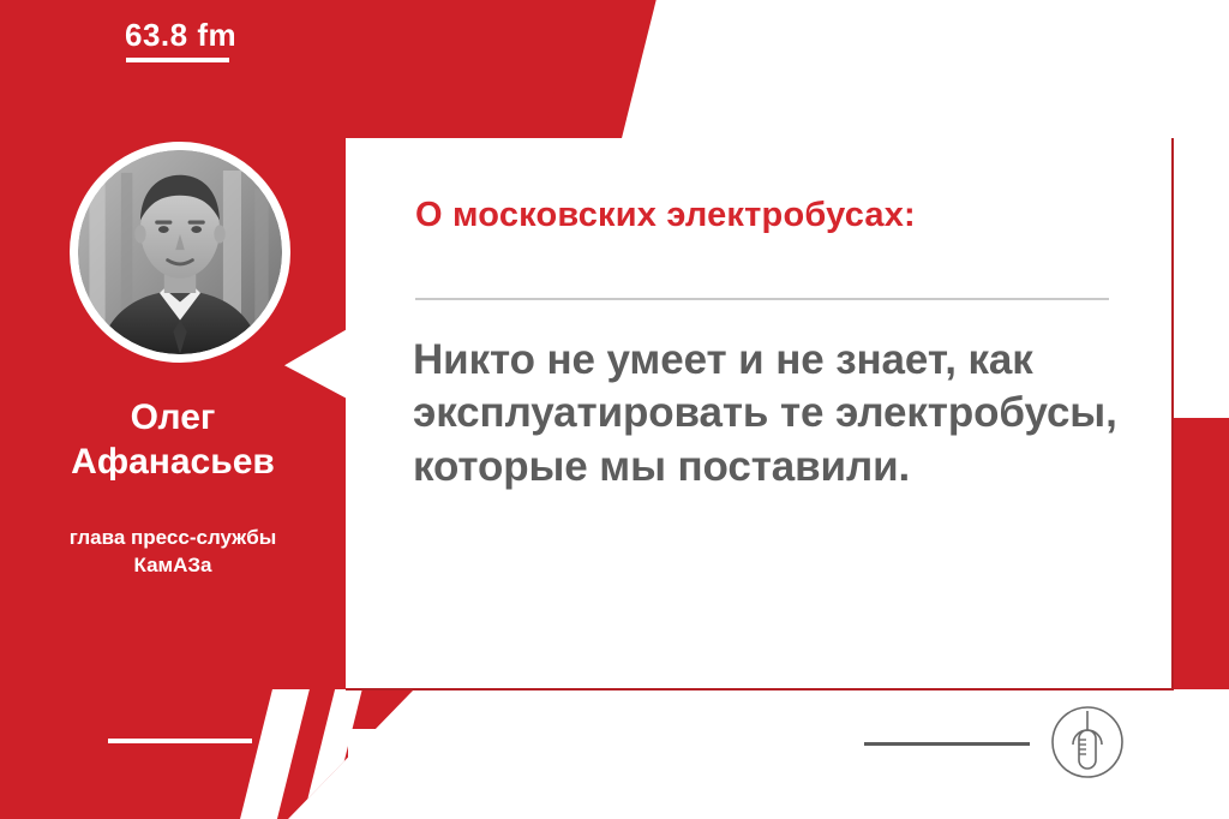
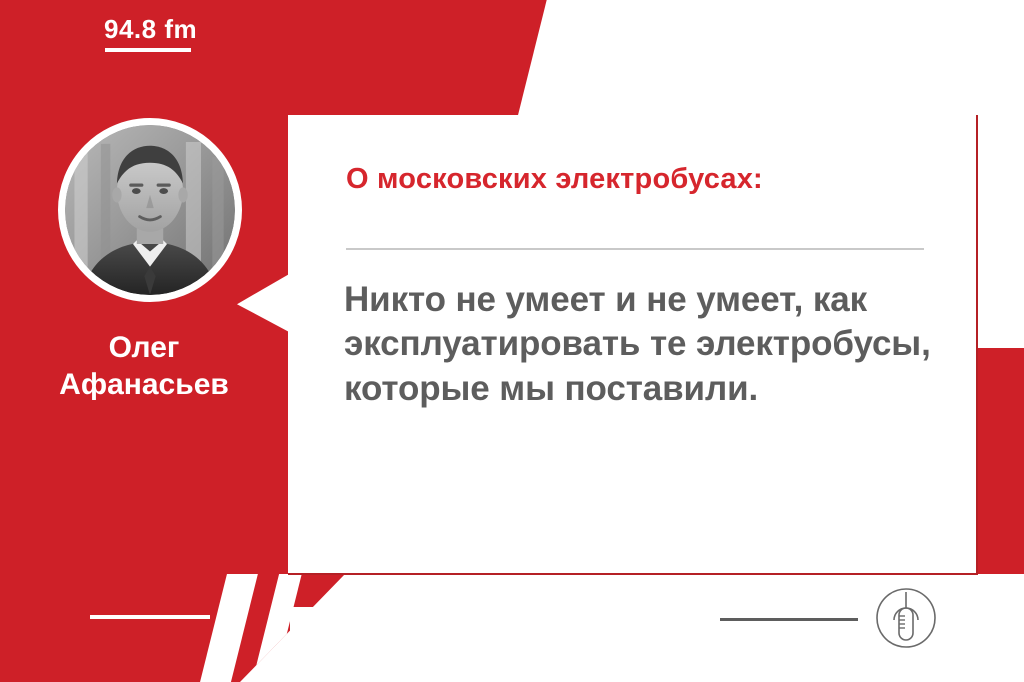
- 63.8 fm
+ 94.8 fm
  Олег
  Афанасьев
- глава пресс-службы
- КамАЗа
  О московских электробусах:
- Никто не умеет и не знает, как эксплуатировать те электробусы, которые мы поставили.
+ Никто не умеет и не умеет, как эксплуатировать те электробусы, которые мы поставили.
